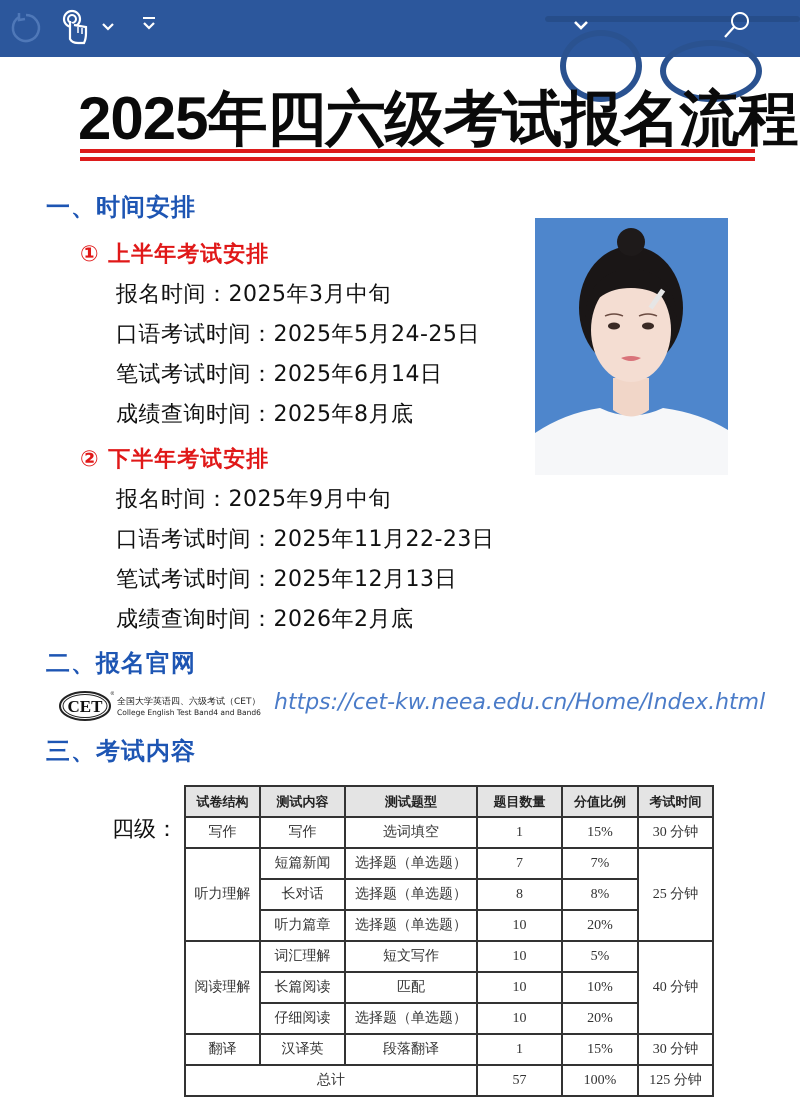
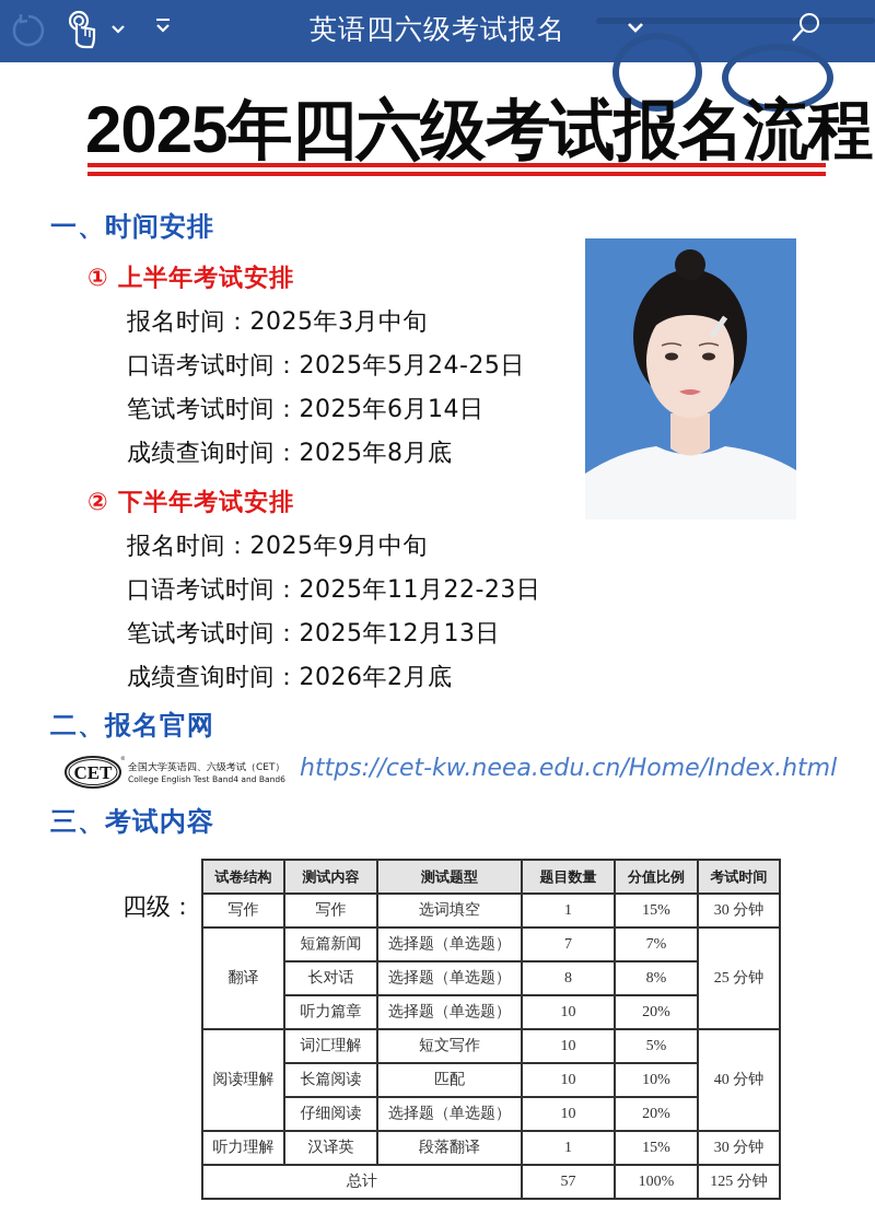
+ 英语四六级考试报名
  2025年四六级考试报名流程
  一、时间安排
  ① 上半年考试安排
  报名时间：2025年3月中旬
  口语考试时间：2025年5月24-25日
  笔试考试时间：2025年6月14日
  成绩查询时间：2025年8月底
  ② 下半年考试安排
  报名时间：2025年9月中旬
  口语考试时间：2025年11月22-23日
  笔试考试时间：2025年12月13日
  成绩查询时间：2026年2月底
  二、报名官网
  CET
  全国大学英语四、六级考试（CET）
  College English Test Band4 and Band6
  https://cet-kw.neea.edu.cn/Home/Index.html
  三、考试内容
  四级：
  试卷结构	测试内容	测试题型	题目数量	分值比例	考试时间
  写作	写作	选词填空	1	15%	30 分钟
- 听力理解	短篇新闻	选择题（单选题）	7	7%	25 分钟
+ 翻译	短篇新闻	选择题（单选题）	7	7%	25 分钟
  长对话	选择题（单选题）	8	8%
  听力篇章	选择题（单选题）	10	20%
  阅读理解	词汇理解	短文写作	10	5%	40 分钟
  长篇阅读	匹配	10	10%
  仔细阅读	选择题（单选题）	10	20%
- 翻译	汉译英	段落翻译	1	15%	30 分钟
+ 听力理解	汉译英	段落翻译	1	15%	30 分钟
  总计	57	100%	125 分钟
